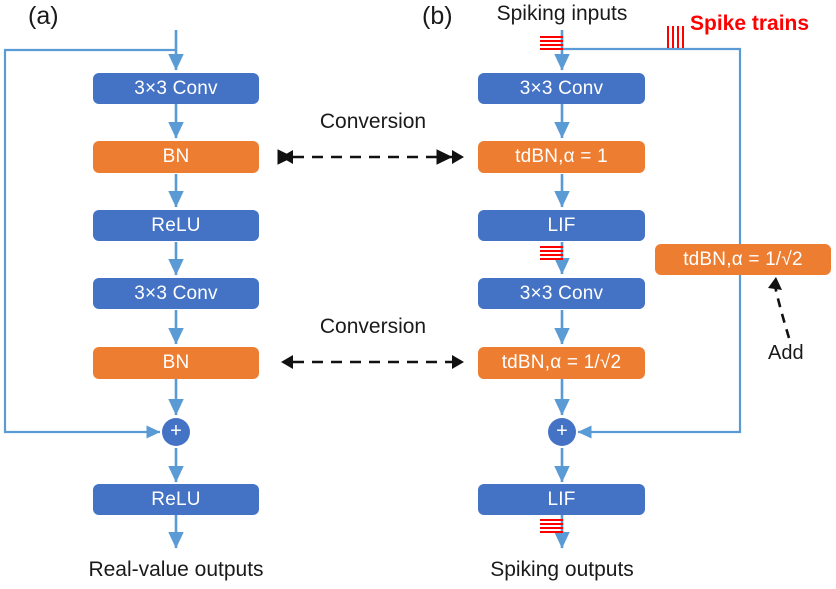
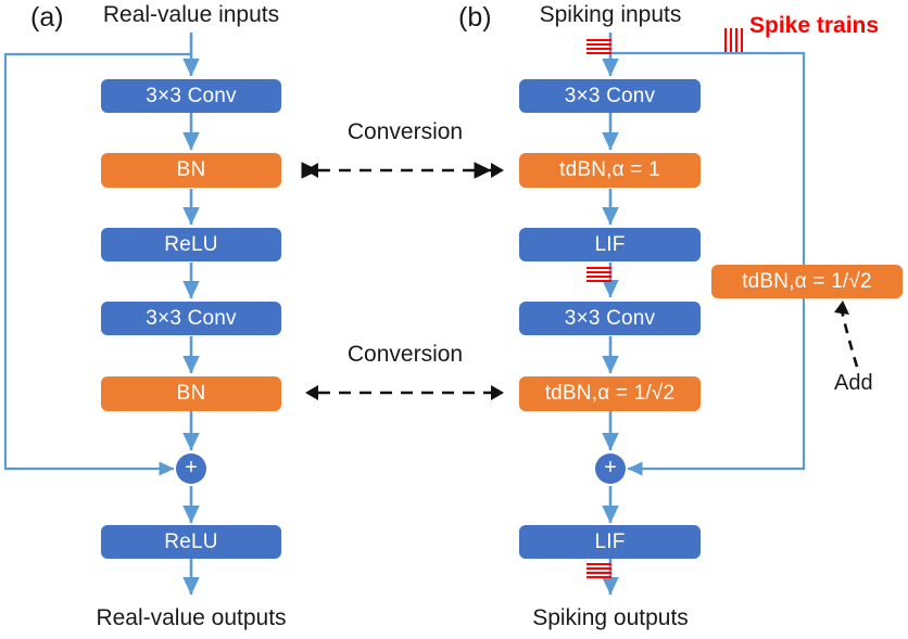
  (a)
  (b)
+ Real-value inputs
  Real-value outputs
  3×3 Conv
  BN
  ReLU
  3×3 Conv
  BN
  ReLU
  +
  Conversion
  Conversion
  Spiking inputs
  Spiking outputs
  Spike trains
  Add
  3×3 Conv
  tdBN,α = 1
  LIF
  3×3 Conv
  tdBN,α = 1/√2
  LIF
  tdBN,α = 1/√2
  +
